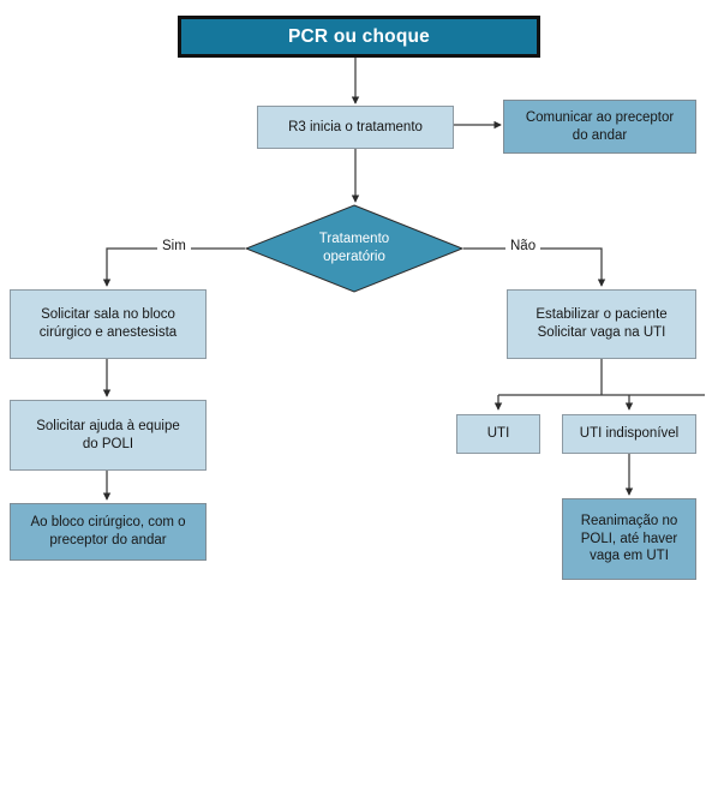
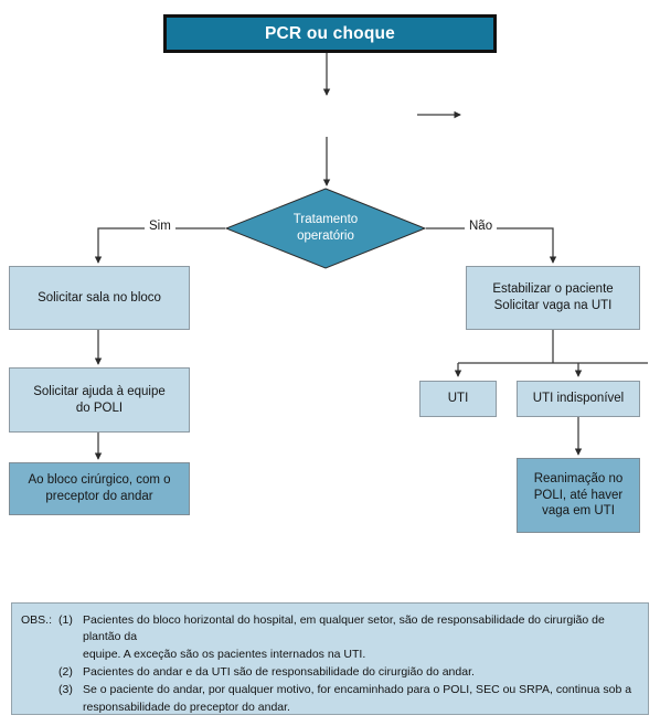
  PCR ou choque
- R3 inicia o tratamento
- Comunicar ao preceptor
- do andar
  Tratamento
  operatório
  Sim
  Não
  Solicitar sala no bloco
- cirúrgico e anestesista
  Solicitar ajuda à equipe
  do POLI
  Ao bloco cirúrgico, com o
  preceptor do andar
  Estabilizar o paciente
  Solicitar vaga na UTI
  UTI
  UTI indisponível
  Reanimação no
  POLI, até haver
  vaga em UTI
+ OBS.:
+ (1)
+ Pacientes do bloco horizontal do hospital, em qualquer setor, são de responsabilidade do cirurgião de plantão da
+ equipe. A exceção são os pacientes internados na UTI.
+ (2)
+ Pacientes do andar e da UTI são de responsabilidade do cirurgião do andar.
+ (3)
+ Se o paciente do andar, por qualquer motivo, for encaminhado para o POLI, SEC ou SRPA, continua sob a
+ responsabilidade do preceptor do andar.
